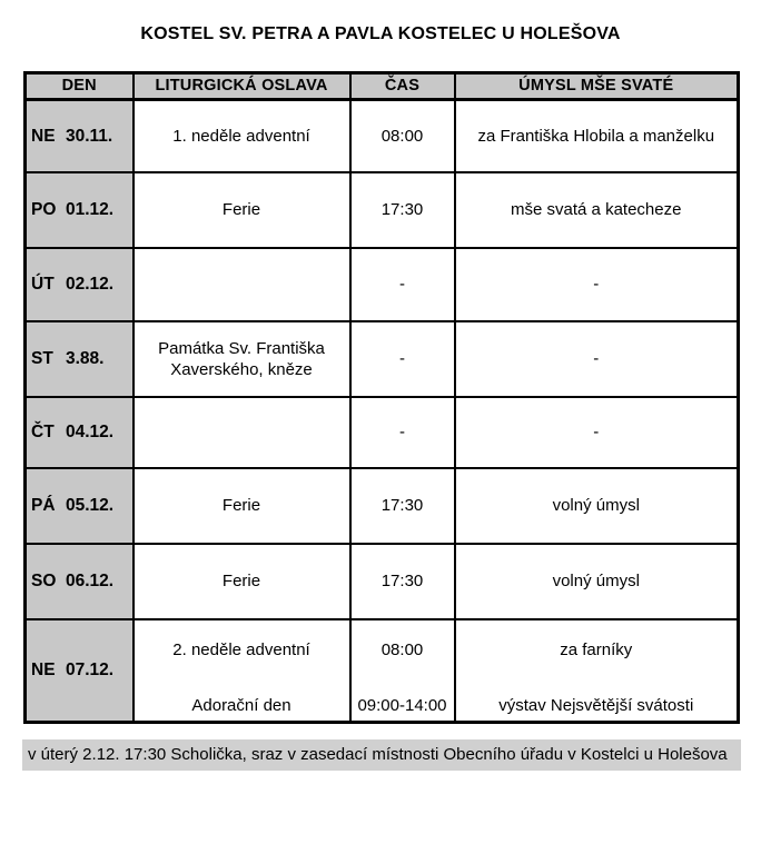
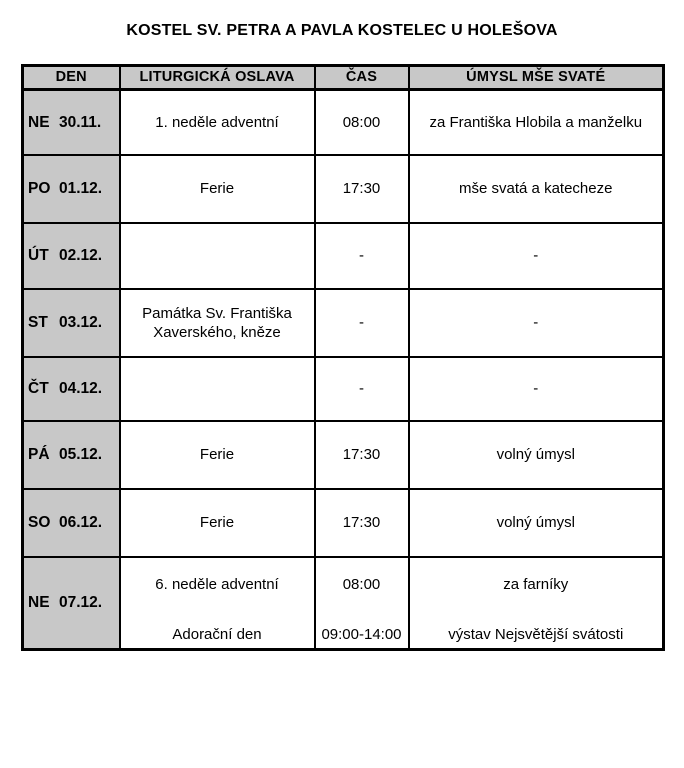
  KOSTEL SV. PETRA A PAVLA KOSTELEC U HOLEŠOVA
  DEN	LITURGICKÁ OSLAVA	ČAS	ÚMYSL MŠE SVATÉ
  NE 30.11.	1. neděle adventní	08:00	za Františka Hlobila a manželku
  PO 01.12.	Ferie	17:30	mše svatá a katecheze
  ÚT 02.12.		-	-
- ST 3.88.	Památka Sv. Františka Xaverského, kněze	-	-
+ ST 03.12.	Památka Sv. Františka Xaverského, kněze	-	-
  ČT 04.12.		-	-
  PÁ 05.12.	Ferie	17:30	volný úmysl
  SO 06.12.	Ferie	17:30	volný úmysl
- NE 07.12.	2. neděle adventní	08:00	za farníky
+ NE 07.12.	6. neděle adventní	08:00	za farníky
  Adorační den	09:00-14:00	výstav Nejsvětější svátosti
- v úterý 2.12. 17:30 Scholička, sraz v zasedací místnosti Obecního úřadu v Kostelci u Holešova
